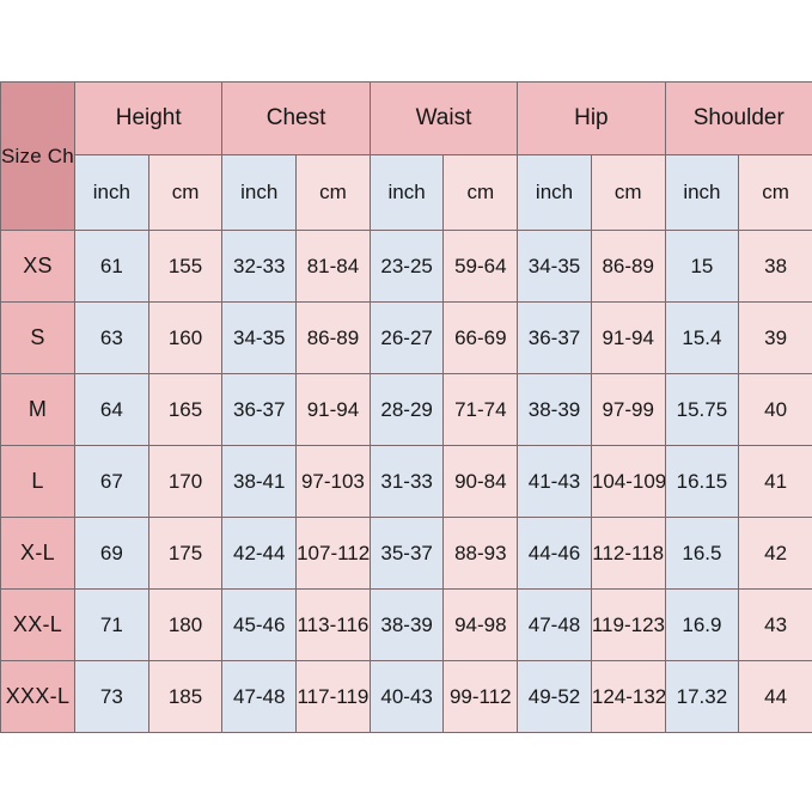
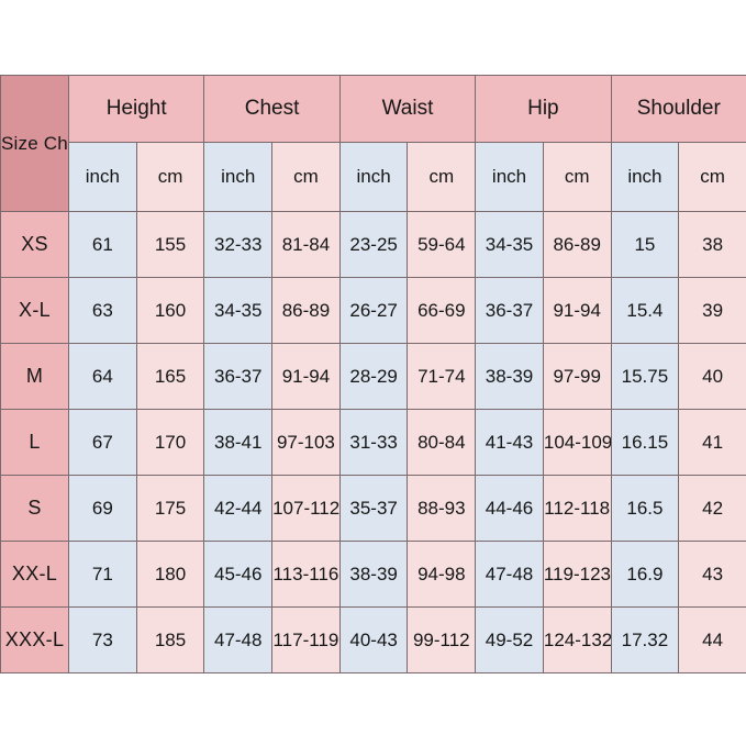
  Size Ch	Height	Chest	Waist	Hip	Shoulder
  inch	cm	inch	cm	inch	cm	inch	cm	inch	cm
  XS	61	155	32-33	81-84	23-25	59-64	34-35	86-89	15	38
- S	63	160	34-35	86-89	26-27	66-69	36-37	91-94	15.4	39
+ X-L	63	160	34-35	86-89	26-27	66-69	36-37	91-94	15.4	39
  M	64	165	36-37	91-94	28-29	71-74	38-39	97-99	15.75	40
- L	67	170	38-41	97-103	31-33	90-84	41-43	104-109	16.15	41
+ L	67	170	38-41	97-103	31-33	80-84	41-43	104-109	16.15	41
- X-L	69	175	42-44	107-112	35-37	88-93	44-46	112-118	16.5	42
+ S	69	175	42-44	107-112	35-37	88-93	44-46	112-118	16.5	42
  XX-L	71	180	45-46	113-116	38-39	94-98	47-48	119-123	16.9	43
  XXX-L	73	185	47-48	117-119	40-43	99-112	49-52	124-132	17.32	44
